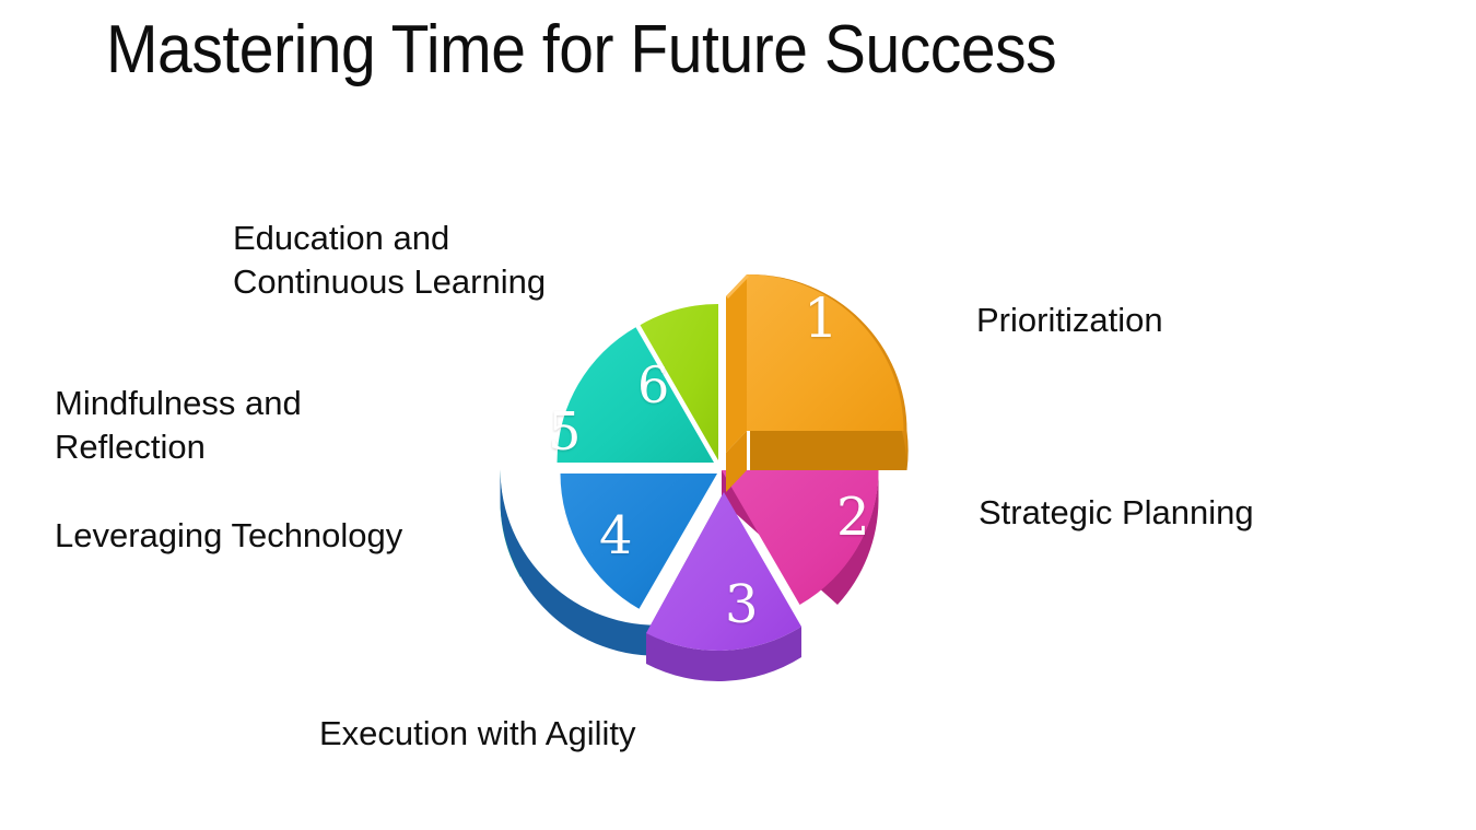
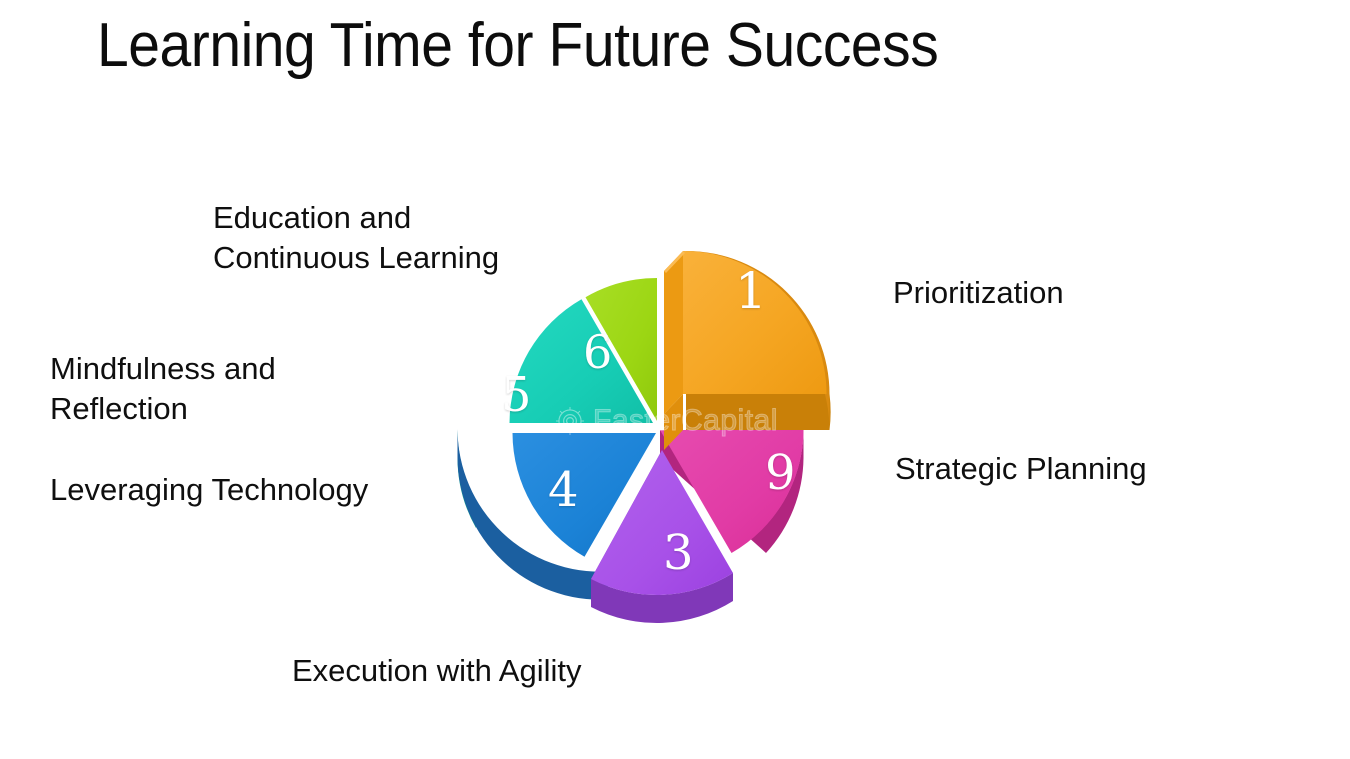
- Mastering Time for Future Success
+ Learning Time for Future Success
  1
- 2
+ 9
  3
  4
  5
  6
+ FasterCapital
  Prioritization
  Strategic Planning
  Execution with Agility
  Leveraging Technology
  Mindfulness and
  Reflection
  Education and
  Continuous Learning
